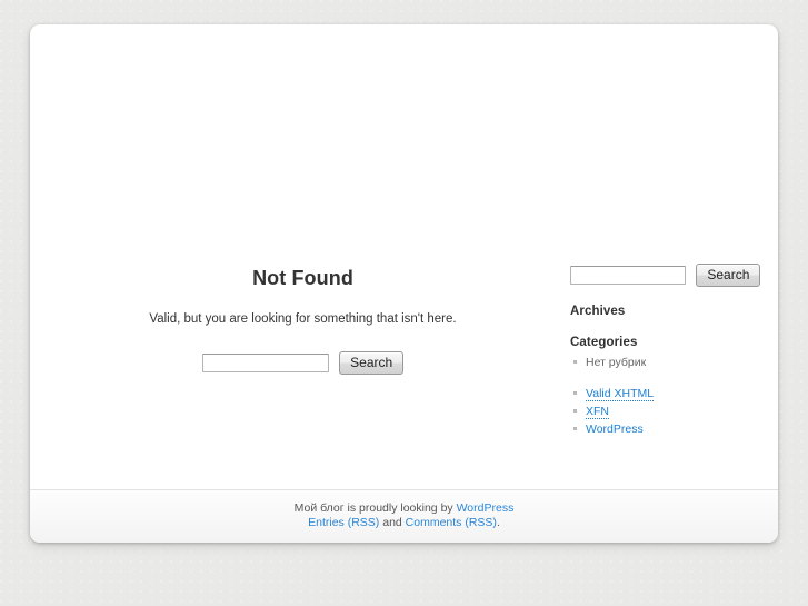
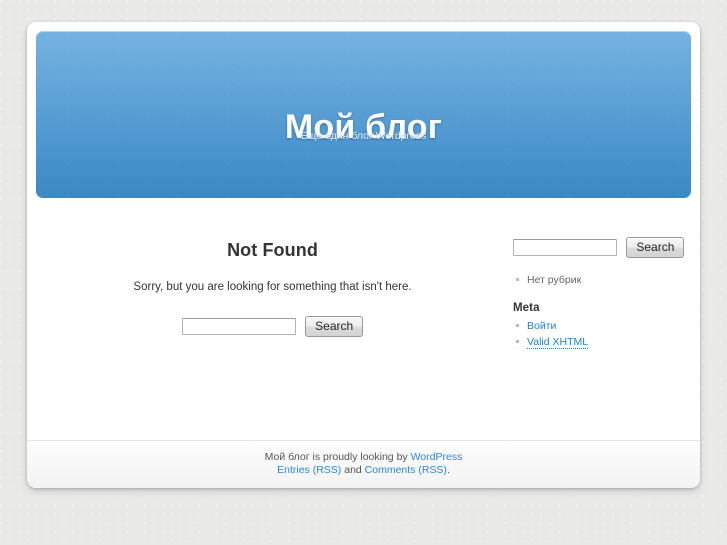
+ Мой блог
+ Еще один блог Wordpress
  Not Found
- Valid, but you are looking for something that isn't here.
+ Sorry, but you are looking for something that isn't here.
  Search
  Search
- Archives
- Categories
  Нет рубрик
+ Meta
+ Войти
  Valid XHTML
- XFN
- WordPress
  Мой блог is proudly looking by WordPress
  Entries (RSS) and Comments (RSS).
